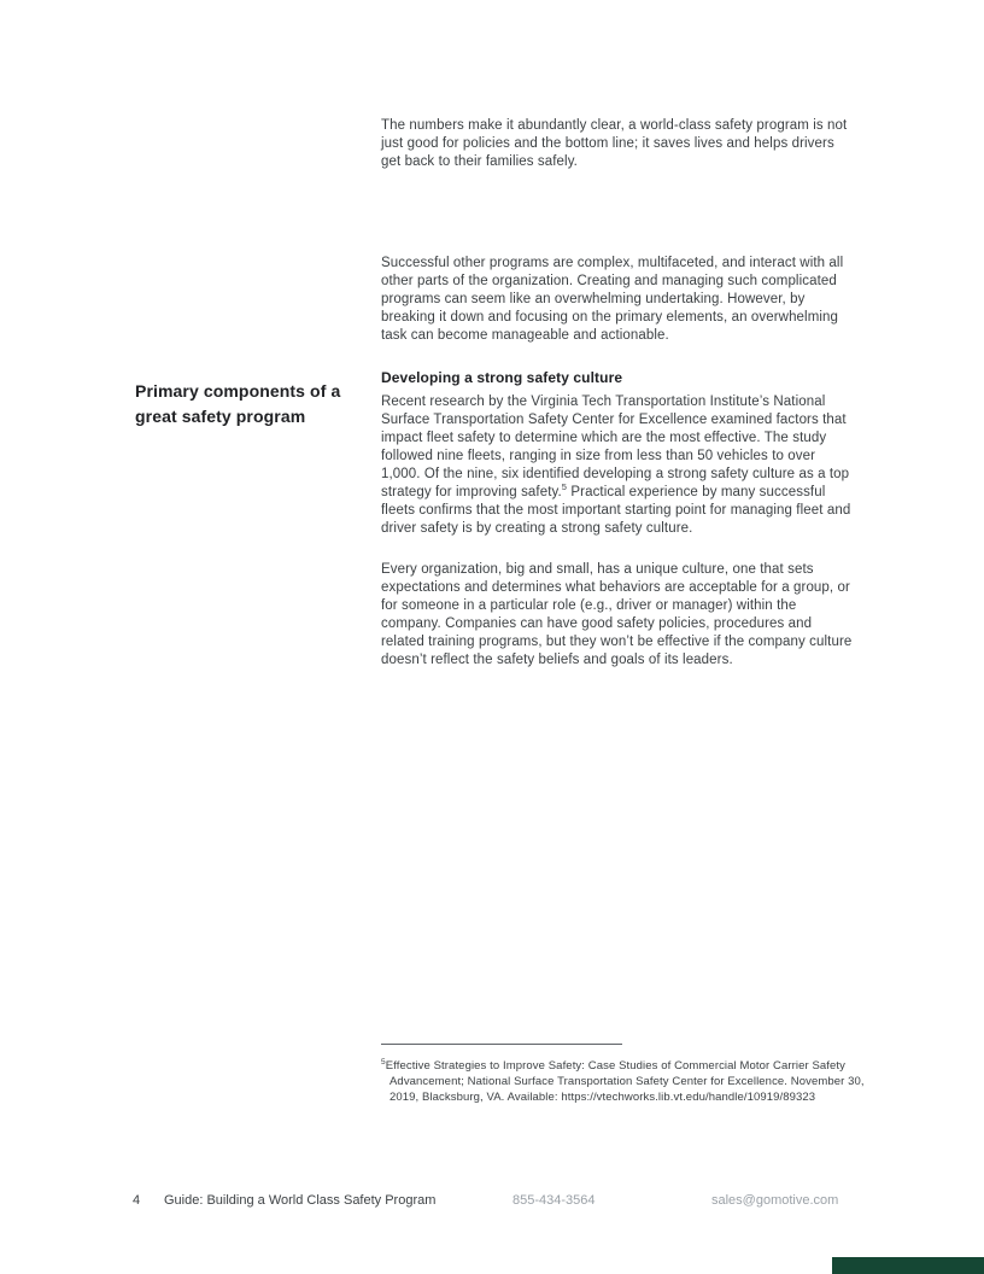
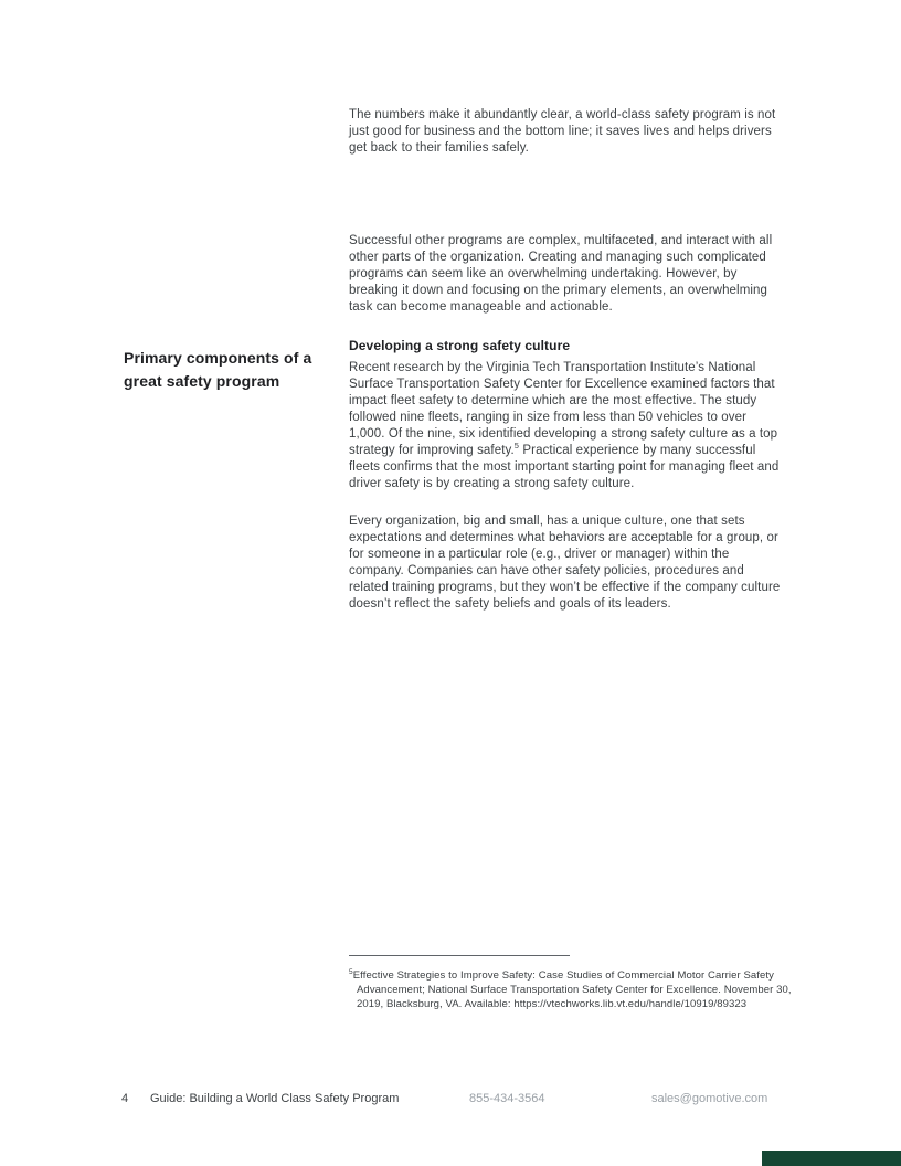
  Primary components of a great safety program
- The numbers make it abundantly clear, a world-class safety program is not just good for policies and the bottom line; it saves lives and helps drivers get back to their families safely.
+ The numbers make it abundantly clear, a world-class safety program is not just good for business and the bottom line; it saves lives and helps drivers get back to their families safely.
  Successful other programs are complex, multifaceted, and interact with all other parts of the organization. Creating and managing such complicated programs can seem like an overwhelming undertaking. However, by breaking it down and focusing on the primary elements, an overwhelming task can become manageable and actionable.
  Developing a strong safety culture
  Recent research by the Virginia Tech Transportation Institute’s National Surface Transportation Safety Center for Excellence examined factors that impact fleet safety to determine which are the most effective. The study followed nine fleets, ranging in size from less than 50 vehicles to over 1,000. Of the nine, six identified developing a strong safety culture as a top strategy for improving safety.5 Practical experience by many successful fleets confirms that the most important starting point for managing fleet and driver safety is by creating a strong safety culture.
- Every organization, big and small, has a unique culture, one that sets expectations and determines what behaviors are acceptable for a group, or for someone in a particular role (e.g., driver or manager) within the company. Companies can have good safety policies, procedures and related training programs, but they won’t be effective if the company culture doesn’t reflect the safety beliefs and goals of its leaders.
+ Every organization, big and small, has a unique culture, one that sets expectations and determines what behaviors are acceptable for a group, or for someone in a particular role (e.g., driver or manager) within the company. Companies can have other safety policies, procedures and related training programs, but they won’t be effective if the company culture doesn’t reflect the safety beliefs and goals of its leaders.
  Effective Strategies to Improve Safety: Case Studies of Commercial Motor Carrier Safety Advancement; National Surface Transportation Safety Center for Excellence. November 30, 2019, Blacksburg, VA. Available: https://vtechworks.lib.vt.edu/handle/10919/89323
  4
  Guide: Building a World Class Safety Program
  855-434-3564
  sales@gomotive.com
